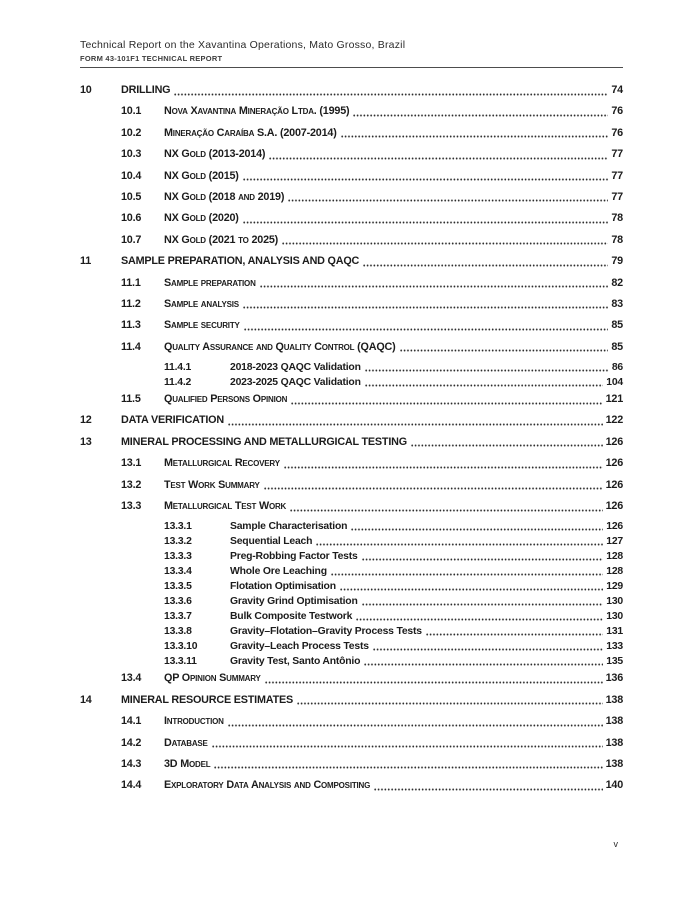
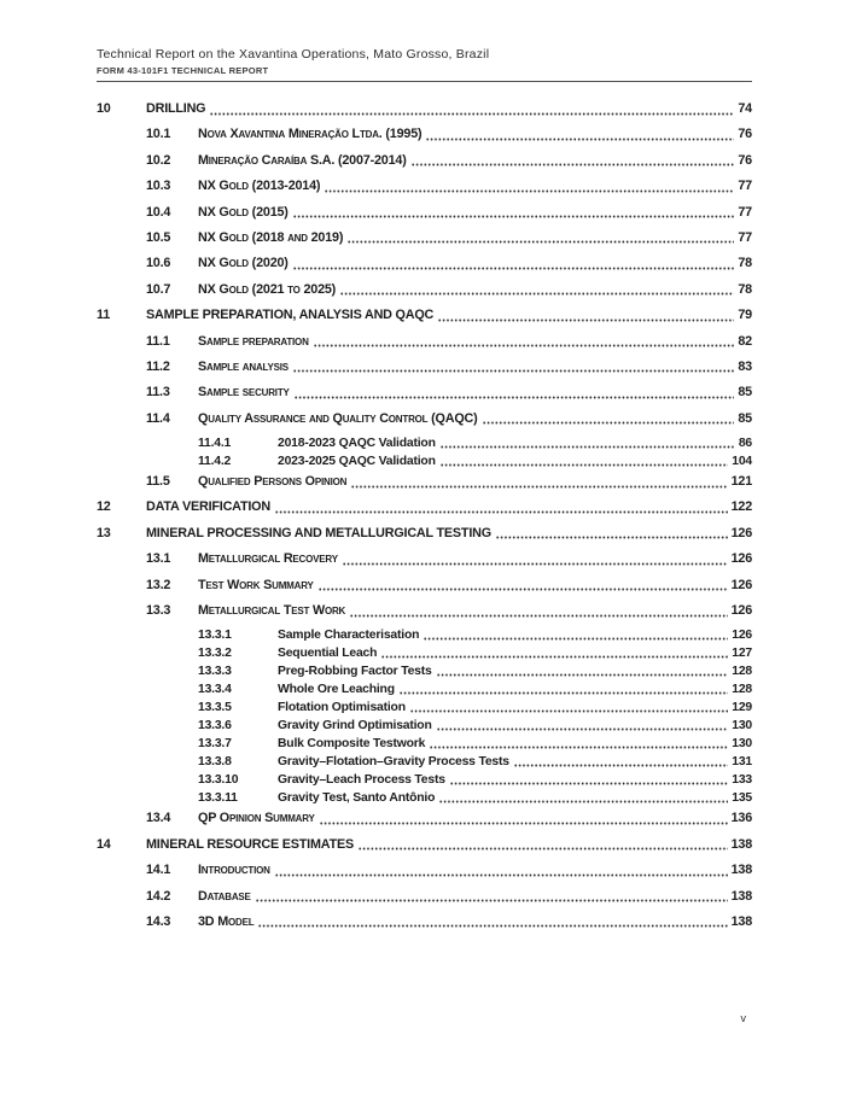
  Technical Report on the Xavantina Operations, Mato Grosso, Brazil
  FORM 43-101F1 TECHNICAL REPORT
  10
  DRILLING
  74
  10.1
  Nova Xavantina Mineração Ltda. (1995)
  76
  10.2
  Mineração Caraíba S.A. (2007-2014)
  76
  10.3
  NX Gold (2013-2014)
  77
  10.4
  NX Gold (2015)
  77
  10.5
  NX Gold (2018 and 2019)
  77
  10.6
  NX Gold (2020)
  78
  10.7
  NX Gold (2021 to 2025)
  78
  11
  SAMPLE PREPARATION, ANALYSIS AND QAQC
  79
  11.1
  Sample preparation
  82
  11.2
  Sample analysis
  83
  11.3
  Sample security
  85
  11.4
  Quality Assurance and Quality Control (QAQC)
  85
  11.4.1
  2018-2023 QAQC Validation
  86
  11.4.2
  2023-2025 QAQC Validation
  104
  11.5
  Qualified Persons Opinion
  121
  12
  DATA VERIFICATION
  122
  13
  MINERAL PROCESSING AND METALLURGICAL TESTING
  126
  13.1
  Metallurgical Recovery
  126
  13.2
  Test Work Summary
  126
  13.3
  Metallurgical Test Work
  126
  13.3.1
  Sample Characterisation
  126
  13.3.2
  Sequential Leach
  127
  13.3.3
  Preg-Robbing Factor Tests
  128
  13.3.4
  Whole Ore Leaching
  128
  13.3.5
  Flotation Optimisation
  129
  13.3.6
  Gravity Grind Optimisation
  130
  13.3.7
  Bulk Composite Testwork
  130
  13.3.8
  Gravity–Flotation–Gravity Process Tests
  131
  13.3.10
  Gravity–Leach Process Tests
  133
  13.3.11
  Gravity Test, Santo Antônio
  135
  13.4
  QP Opinion Summary
  136
  14
  MINERAL RESOURCE ESTIMATES
  138
  14.1
  Introduction
  138
  14.2
  Database
  138
  14.3
  3D Model
  138
- 14.4
- Exploratory Data Analysis and Compositing
- 140
  v
